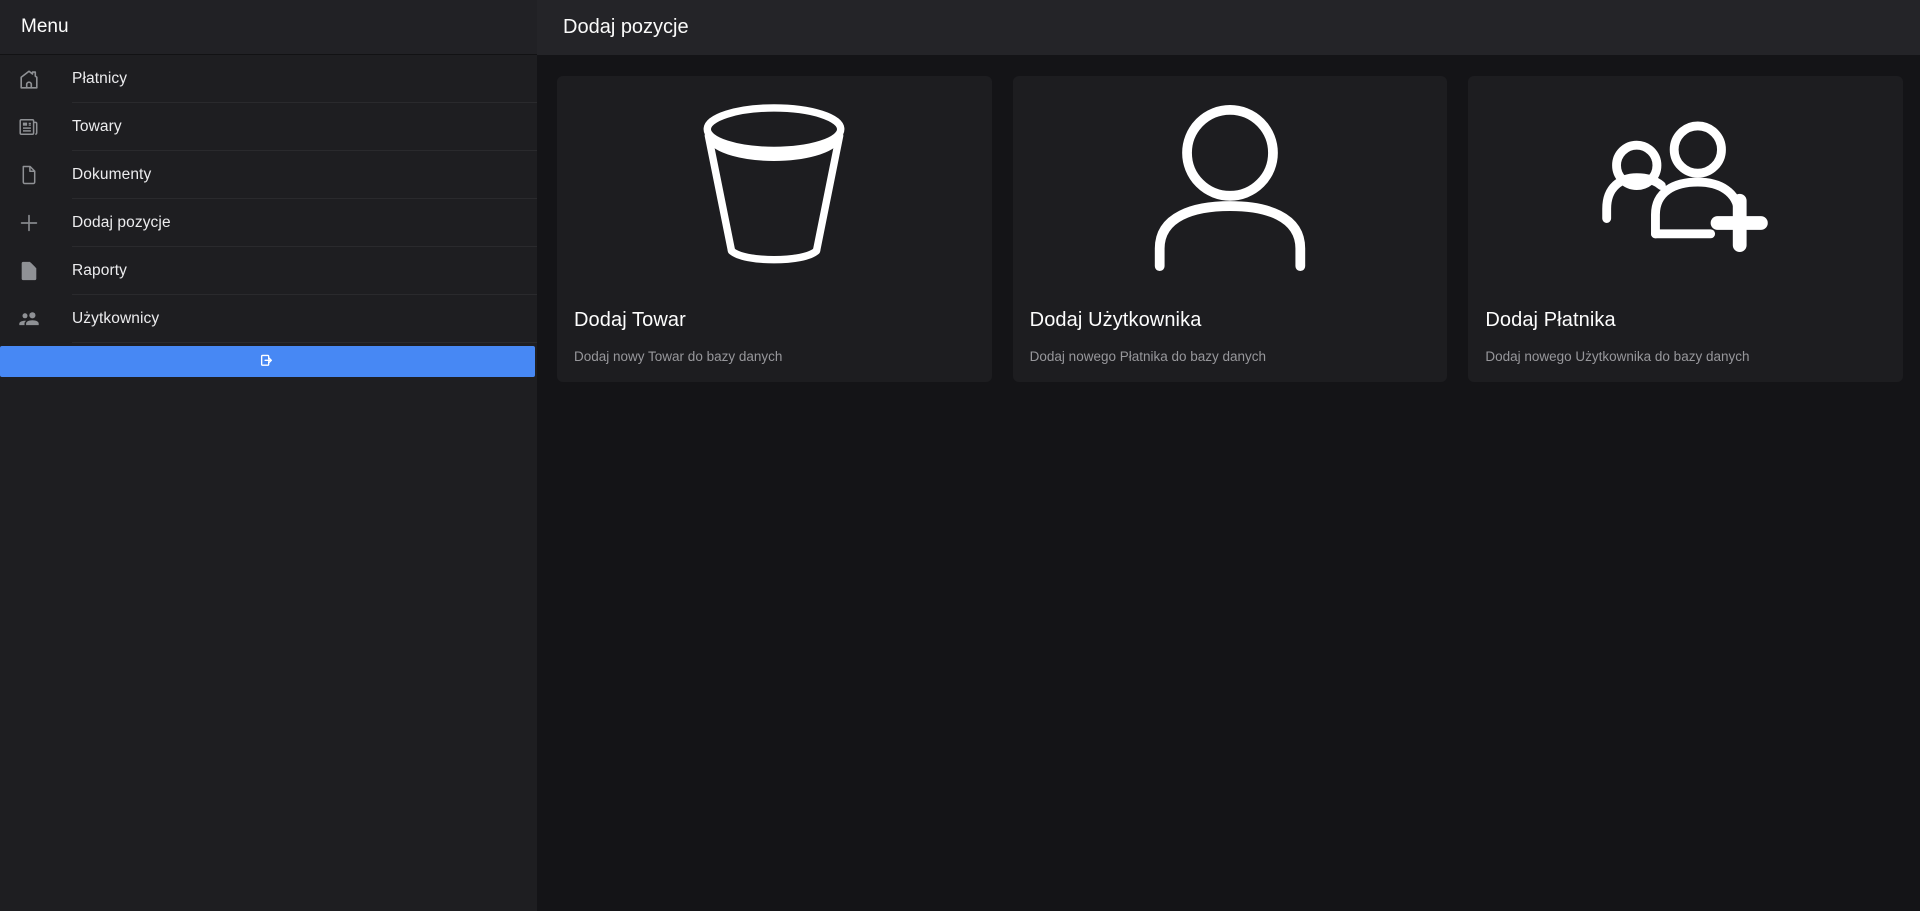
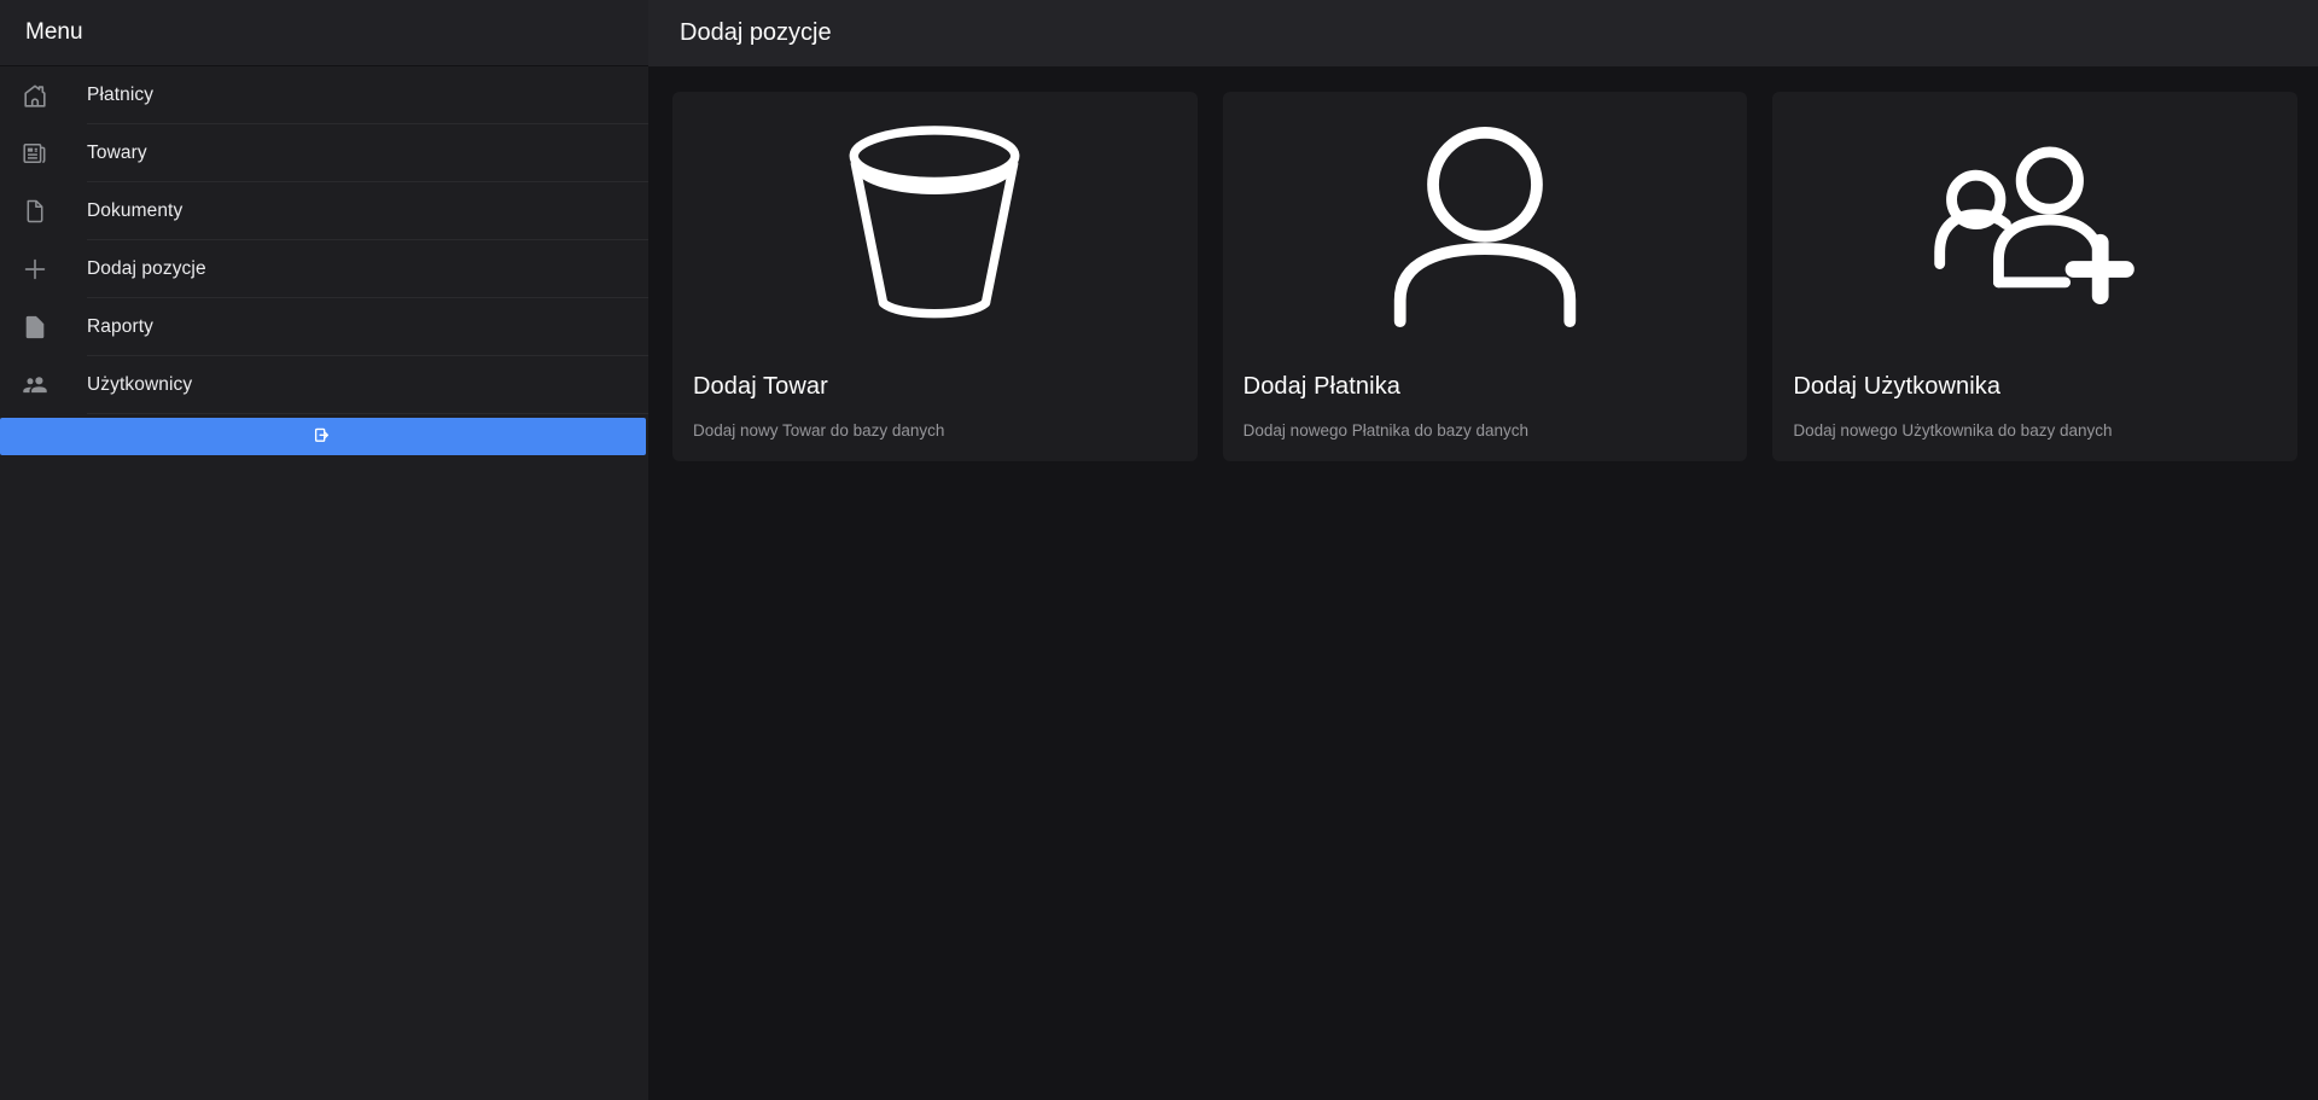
  Menu
  Płatnicy
  Towary
  Dokumenty
  Dodaj pozycje
  Raporty
  Użytkownicy
  Dodaj pozycje
  Dodaj Towar
  Dodaj nowy Towar do bazy danych
- Dodaj Użytkownika
+ Dodaj Płatnika
  Dodaj nowego Płatnika do bazy danych
- Dodaj Płatnika
+ Dodaj Użytkownika
  Dodaj nowego Użytkownika do bazy danych
